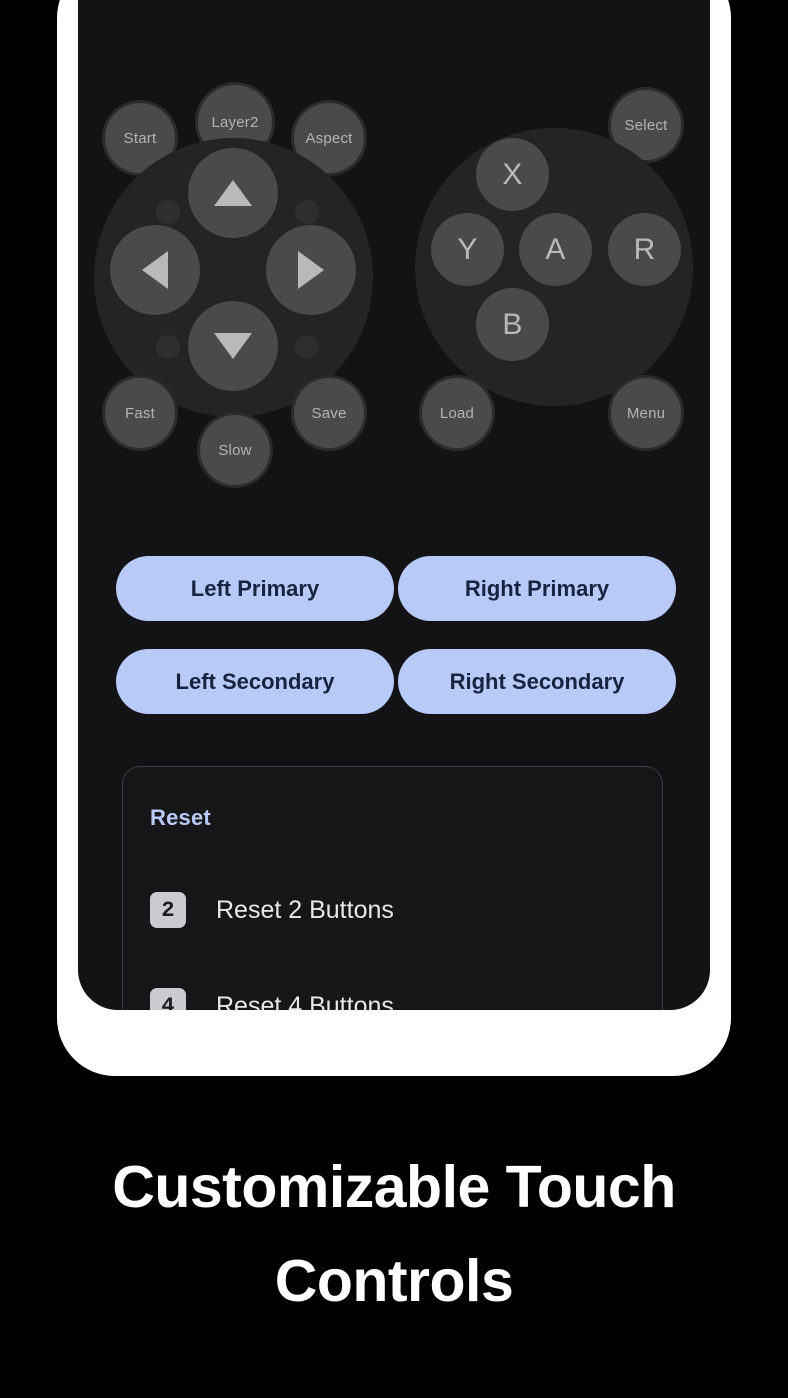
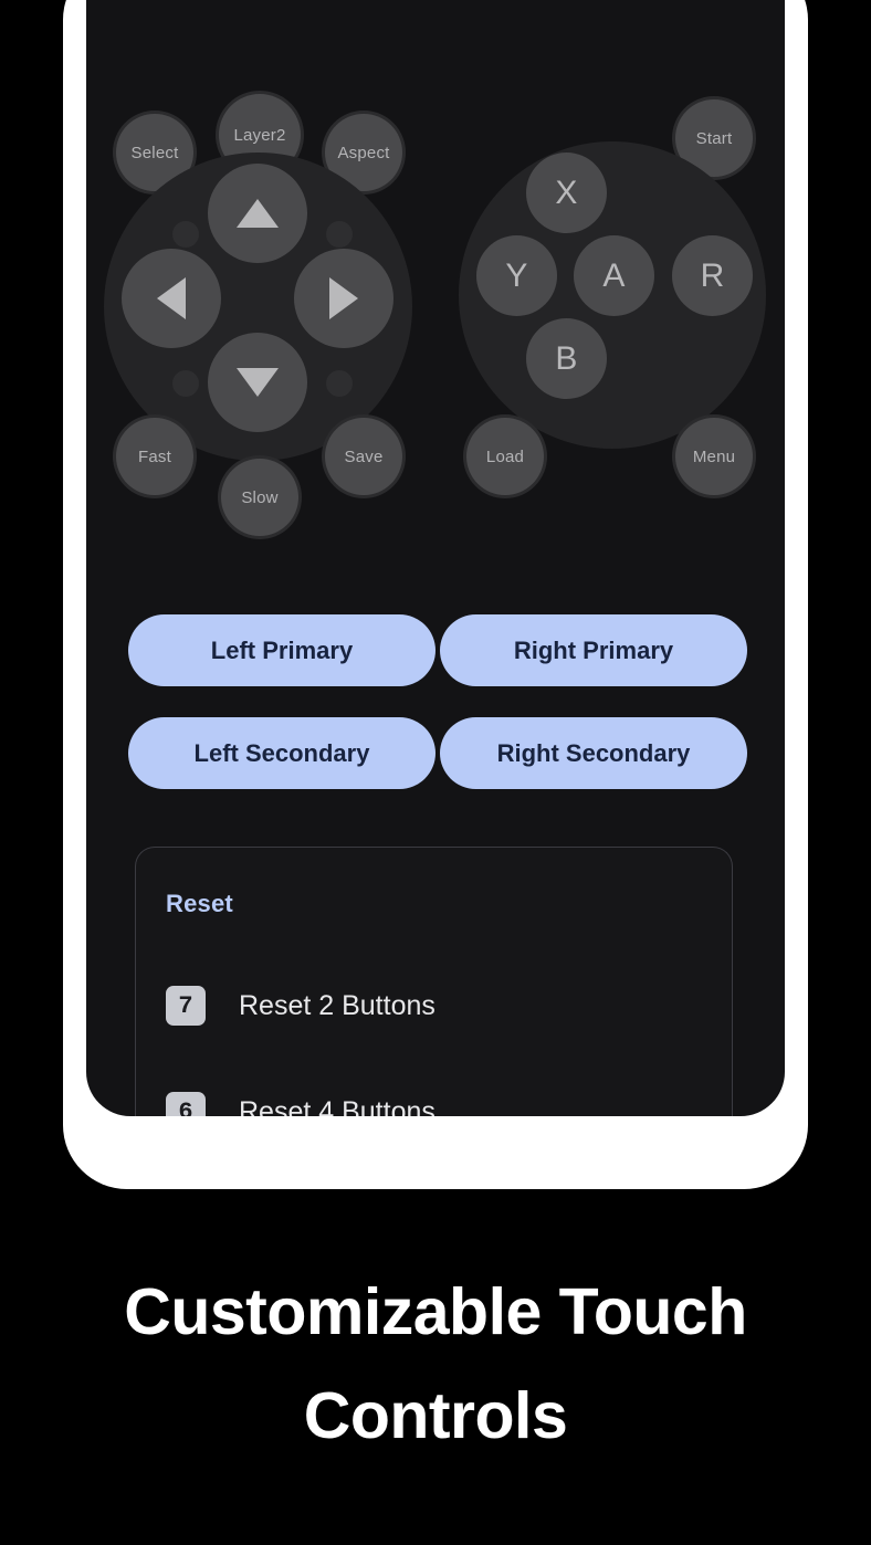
- Start
+ Select
  Layer2
  Aspect
- Select
+ Start
  X
  Y
  A
  R
  B
  Fast
  Slow
  Save
  Load
  Menu
  Left Primary
  Right Primary
  Left Secondary
  Right Secondary
  Reset
- 2
+ 7
  Reset 2 Buttons
- 4
+ 6
  Reset 4 Buttons
  Customizable Touch Controls
